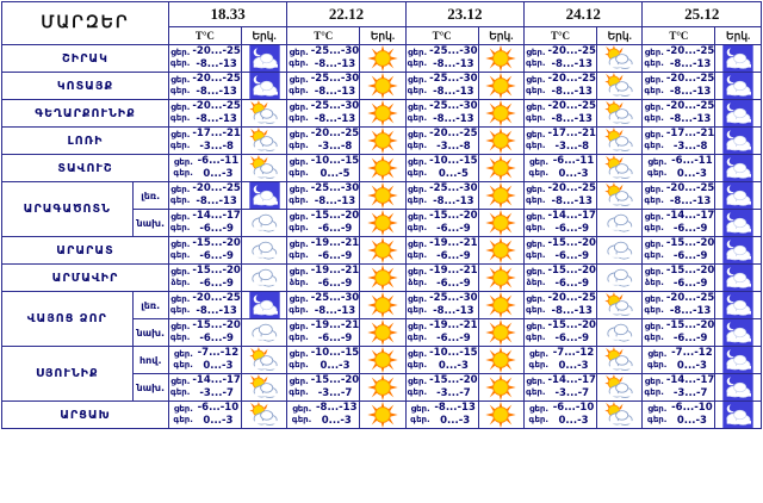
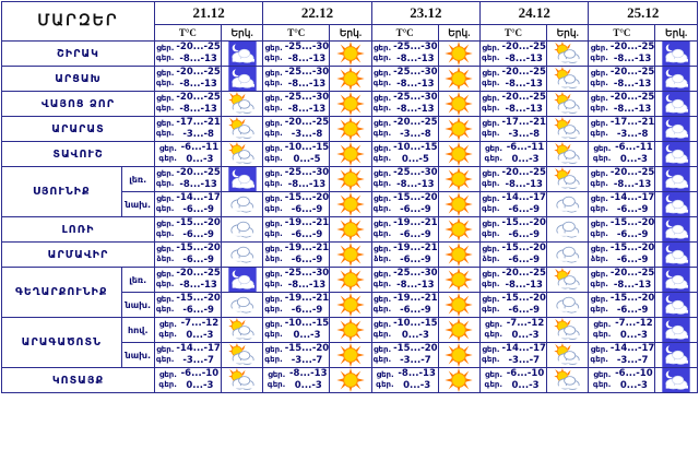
- ՄԱՐԶԵՐ	18.33	22.12	23.12	24.12	25.12
+ ՄԱՐԶԵՐ	21.12	22.12	23.12	24.12	25.12
  T°C	Երկ.	T°C	Երկ.	T°C	Երկ.	T°C	Երկ.	T°C	Երկ.
  ՇԻՐԱԿ
  ցեր.գեր.	-20...-25-8...-13
  ցեր.գեր.	-25...-30-8...-13
  ցեր.գեր.	-25...-30-8...-13
  ցեր.գեր.	-20...-25-8...-13
  ցեր.գեր.	-20...-25-8...-13
- ԿՈՏԱՅՔ
+ ԱՐՑԱԽ
  ցեր.գեր.	-20...-25-8...-13
  ցեր.գեր.	-25...-30-8...-13
  ցեր.գեր.	-25...-30-8...-13
  ցեր.գեր.	-20...-25-8...-13
  ցեր.գեր.	-20...-25-8...-13
- ԳԵՂԱՐՔՈՒՆԻՔ
+ ՎԱՅՈՑ ՁՈՐ
  ցեր.գեր.	-20...-25-8...-13
  ցեր.գեր.	-25...-30-8...-13
  ցեր.գեր.	-25...-30-8...-13
  ցեր.գեր.	-20...-25-8...-13
  ցեր.գեր.	-20...-25-8...-13
- ԼՈՌԻ
+ ԱՐԱՐԱՏ
  ցեր.գեր.	-17...-21-3...-8
  ցեր.գեր.	-20...-25-3...-8
  ցեր.գեր.	-20...-25-3...-8
  ցեր.գեր.	-17...-21-3...-8
  ցեր.գեր.	-17...-21-3...-8
  ՏԱՎՈՒՇ
  ցեր.գեր.	-6...-110...-3
  ցեր.գեր.	-10...-150...-5
  ցեր.գեր.	-10...-150...-5
  ցեր.գեր.	-6...-110...-3
  ցեր.գեր.	-6...-110...-3
- ԱՐԱԳԱԾՈՏՆ	լեռ.
+ ՍՅՈՒՆԻՔ	լեռ.
  ցեր.գեր.	-20...-25-8...-13
  ցեր.գեր.	-25...-30-8...-13
  ցեր.գեր.	-25...-30-8...-13
  ցեր.գեր.	-20...-25-8...-13
  ցեր.գեր.	-20...-25-8...-13
  նախ.
  ցեր.գեր.	-14...-17-6...-9
  ցեր.գեր.	-15...-20-6...-9
  ցեր.գեր.	-15...-20-6...-9
  ցեր.գեր.	-14...-17-6...-9
  ցեր.գեր.	-14...-17-6...-9
- ԱՐԱՐԱՏ
+ ԼՈՌԻ
  ցեր.գեր.	-15...-20-6...-9
  ցեր.գեր.	-19...-21-6...-9
  ցեր.գեր.	-19...-21-6...-9
  ցեր.գեր.	-15...-20-6...-9
  ցեր.գեր.	-15...-20-6...-9
  ԱՐՄԱՎԻՐ
  ցեր.ձեր.	-15...-20-6...-9
  ցեր.ձեր.	-19...-21-6...-9
  ցեր.ձեր.	-19...-21-6...-9
  ցեր.ձեր.	-15...-20-6...-9
  ցեր.ձեր.	-15...-20-6...-9
- ՎԱՅՈՑ ՁՈՐ	լեռ.
+ ԳԵՂԱՐՔՈՒՆԻՔ	լեռ.
  ցեր.գեր.	-20...-25-8...-13
  ցեր.գեր.	-25...-30-8...-13
  ցեր.գեր.	-25...-30-8...-13
  ցեր.գեր.	-20...-25-8...-13
  ցեր.գեր.	-20...-25-8...-13
  նախ.
  ցեր.գեր.	-15...-20-6...-9
  ցեր.գեր.	-19...-21-6...-9
  ցեր.գեր.	-19...-21-6...-9
  ցեր.գեր.	-15...-20-6...-9
  ցեր.գեր.	-15...-20-6...-9
- ՍՅՈՒՆԻՔ	հով.
+ ԱՐԱԳԱԾՈՏՆ	հով.
  ցեր.գեր.	-7...-120...-3
  ցեր.գեր.	-10...-150...-3
  ցեր.գեր.	-10...-150...-3
  ցեր.գեր.	-7...-120...-3
  ցեր.գեր.	-7...-120...-3
  նախ.
  ցեր.գեր.	-14...-17-3...-7
  ցեր.գեր.	-15...-20-3...-7
  ցեր.գեր.	-15...-20-3...-7
  ցեր.գեր.	-14...-17-3...-7
  ցեր.գեր.	-14...-17-3...-7
- ԱՐՑԱԽ
+ ԿՈՏԱՅՔ
  ցեր.գեր.	-6...-100...-3
  ցեր.գեր.	-8...-130...-3
  ցեր.գեր.	-8...-130...-3
  ցեր.գեր.	-6...-100...-3
  ցեր.գեր.	-6...-100...-3
